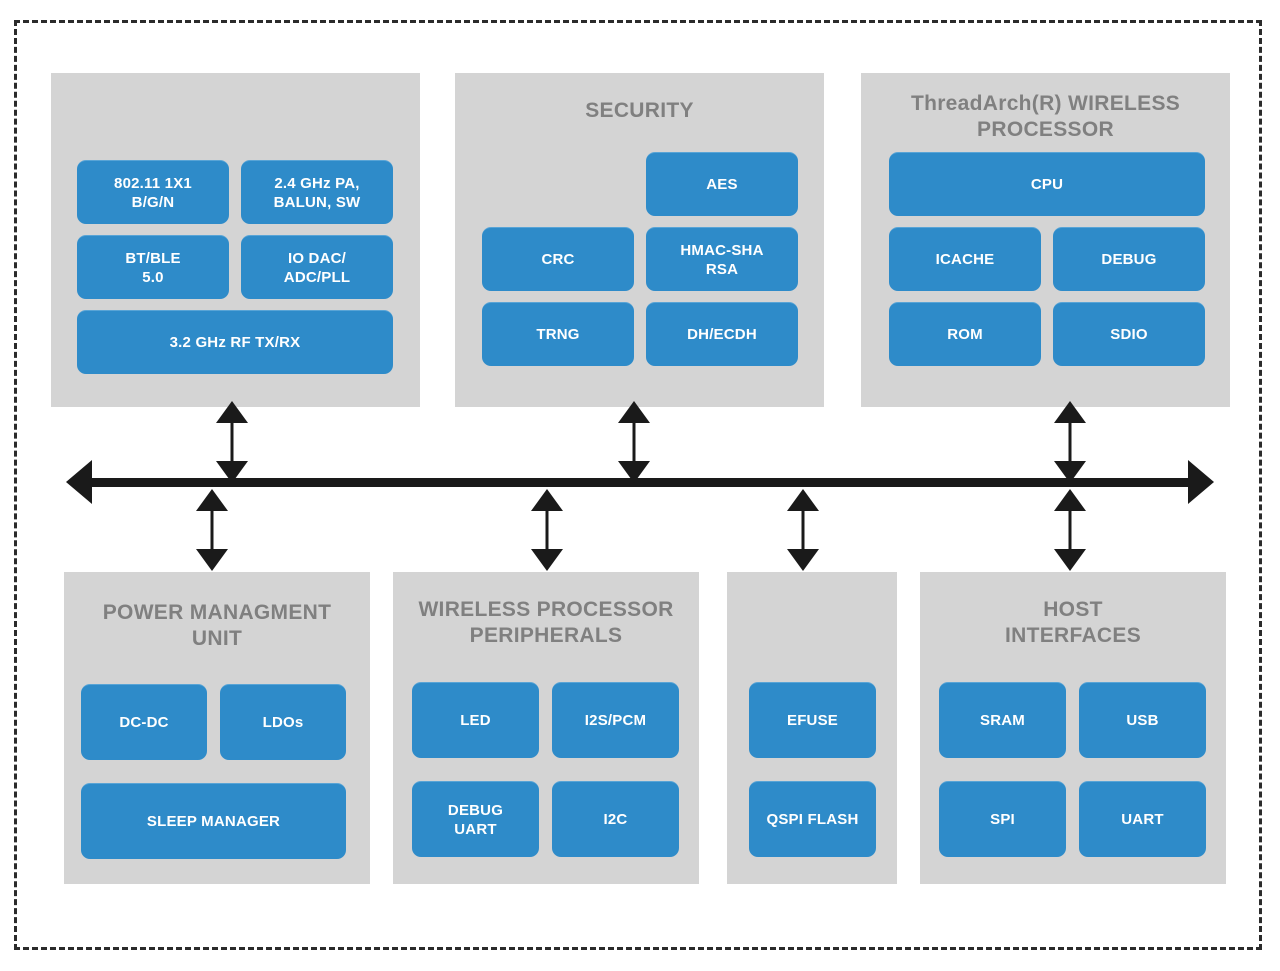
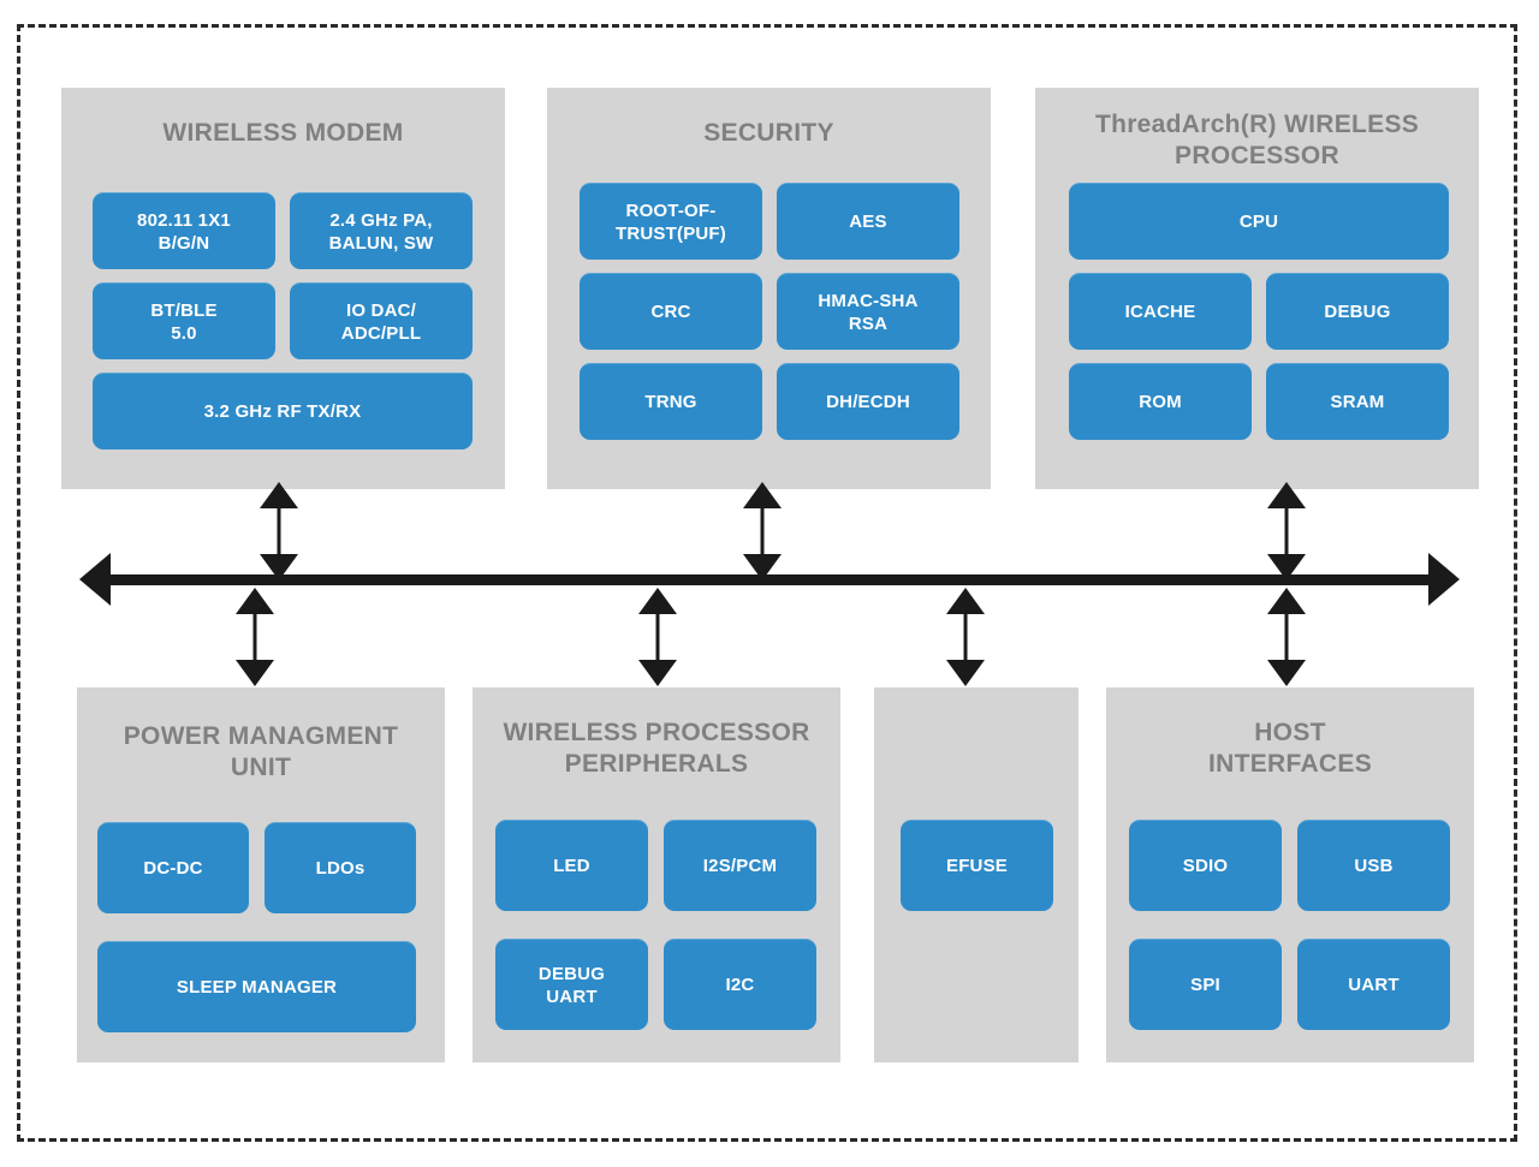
+ WIRELESS MODEM
  802.11 1X1
  B/G/N
  2.4 GHz PA,
  BALUN, SW
  BT/BLE
  5.0
  IO DAC/
  ADC/PLL
  3.2 GHz RF TX/RX
  SECURITY
+ ROOT-OF-
+ TRUST(PUF)
  AES
  CRC
  HMAC-SHA
  RSA
  TRNG
  DH/ECDH
  ThreadArch(R) WIRELESS
  PROCESSOR
  CPU
  ICACHE
  DEBUG
  ROM
- SDIO
+ SRAM
  POWER MANAGMENT
  UNIT
  DC-DC
  LDOs
  SLEEP MANAGER
  WIRELESS PROCESSOR
  PERIPHERALS
  LED
  I2S/PCM
  DEBUG
  UART
  I2C
  EFUSE
- QSPI FLASH
  HOST
  INTERFACES
- SRAM
+ SDIO
  USB
  SPI
  UART
